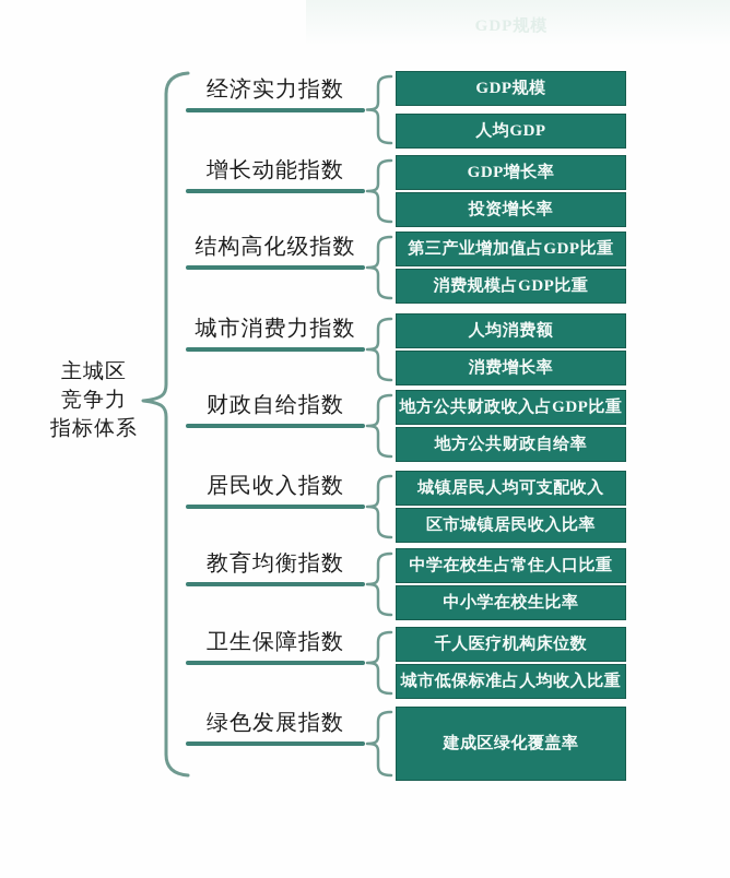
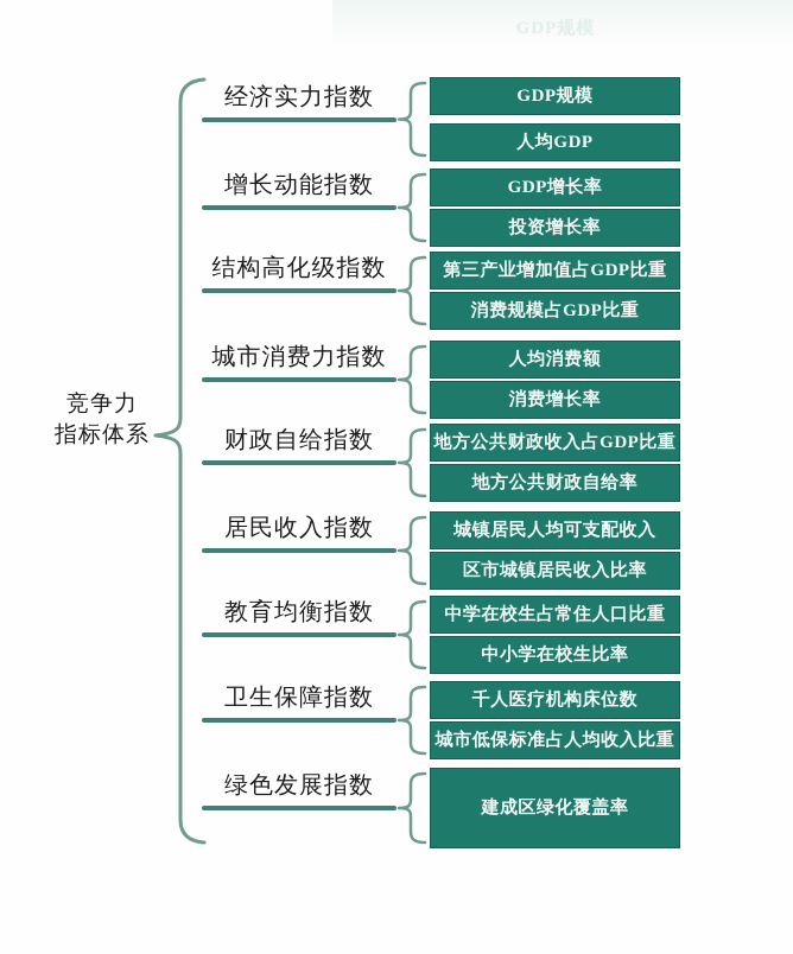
  GDP规模
- 主城区
  竞争力
  指标体系
  经济实力指数
  GDP规模
  人均GDP
  增长动能指数
  GDP增长率
  投资增长率
  结构高化级指数
  第三产业增加值占GDP比重
  消费规模占GDP比重
  城市消费力指数
  人均消费额
  消费增长率
  财政自给指数
  地方公共财政收入占GDP比重
  地方公共财政自给率
  居民收入指数
  城镇居民人均可支配收入
  区市城镇居民收入比率
  教育均衡指数
  中学在校生占常住人口比重
  中小学在校生比率
  卫生保障指数
  千人医疗机构床位数
  城市低保标准占人均收入比重
  绿色发展指数
  建成区绿化覆盖率
